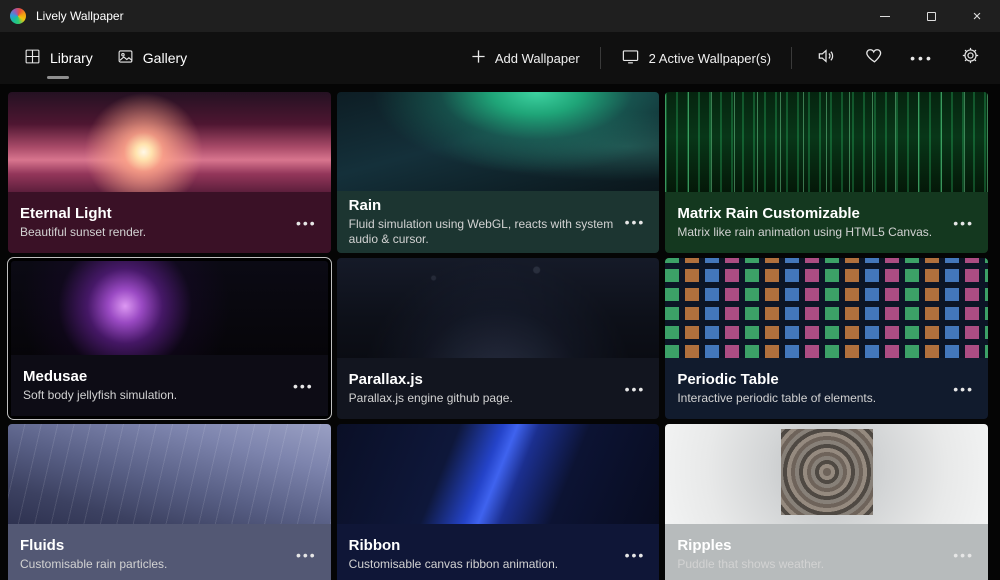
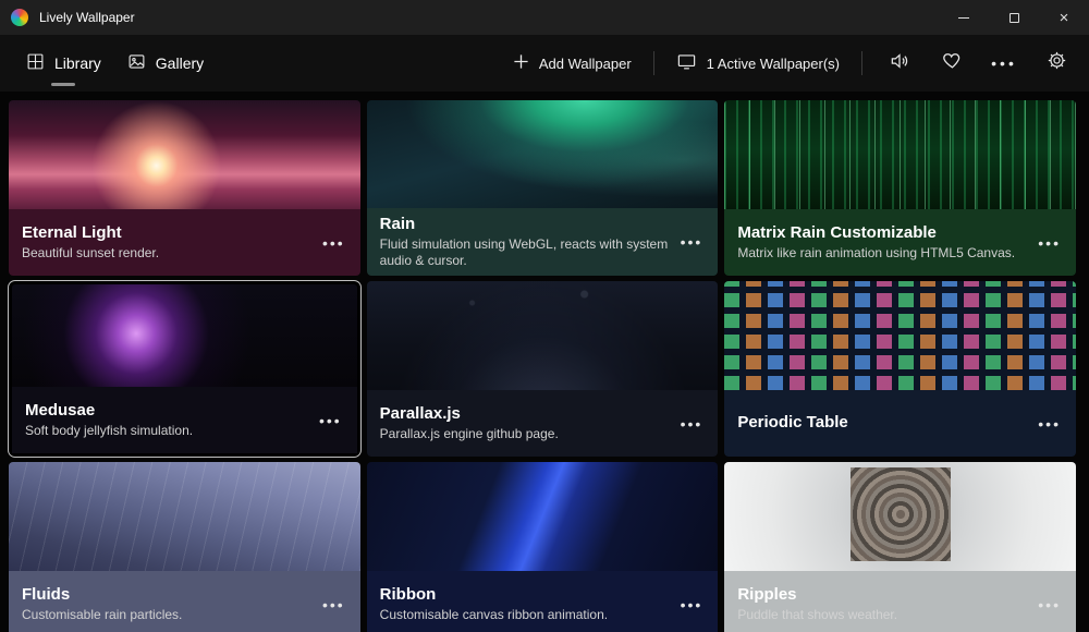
  Lively Wallpaper
  ×
  Library
  Gallery
  Add Wallpaper
- 2 Active Wallpaper(s)
+ 1 Active Wallpaper(s)
  •••
  Eternal Light
  Beautiful sunset render.
  •••
  Rain
  Fluid simulation using WebGL, reacts with system audio & cursor.
  •••
  Matrix Rain Customizable
  Matrix like rain animation using HTML5 Canvas.
  •••
  Medusae
  Soft body jellyfish simulation.
  •••
  Parallax.js
  Parallax.js engine github page.
  •••
  Periodic Table
- Interactive periodic table of elements.
  •••
  Fluids
  Customisable rain particles.
  •••
  Ribbon
  Customisable canvas ribbon animation.
  •••
  Ripples
  Puddle that shows weather.
  •••
